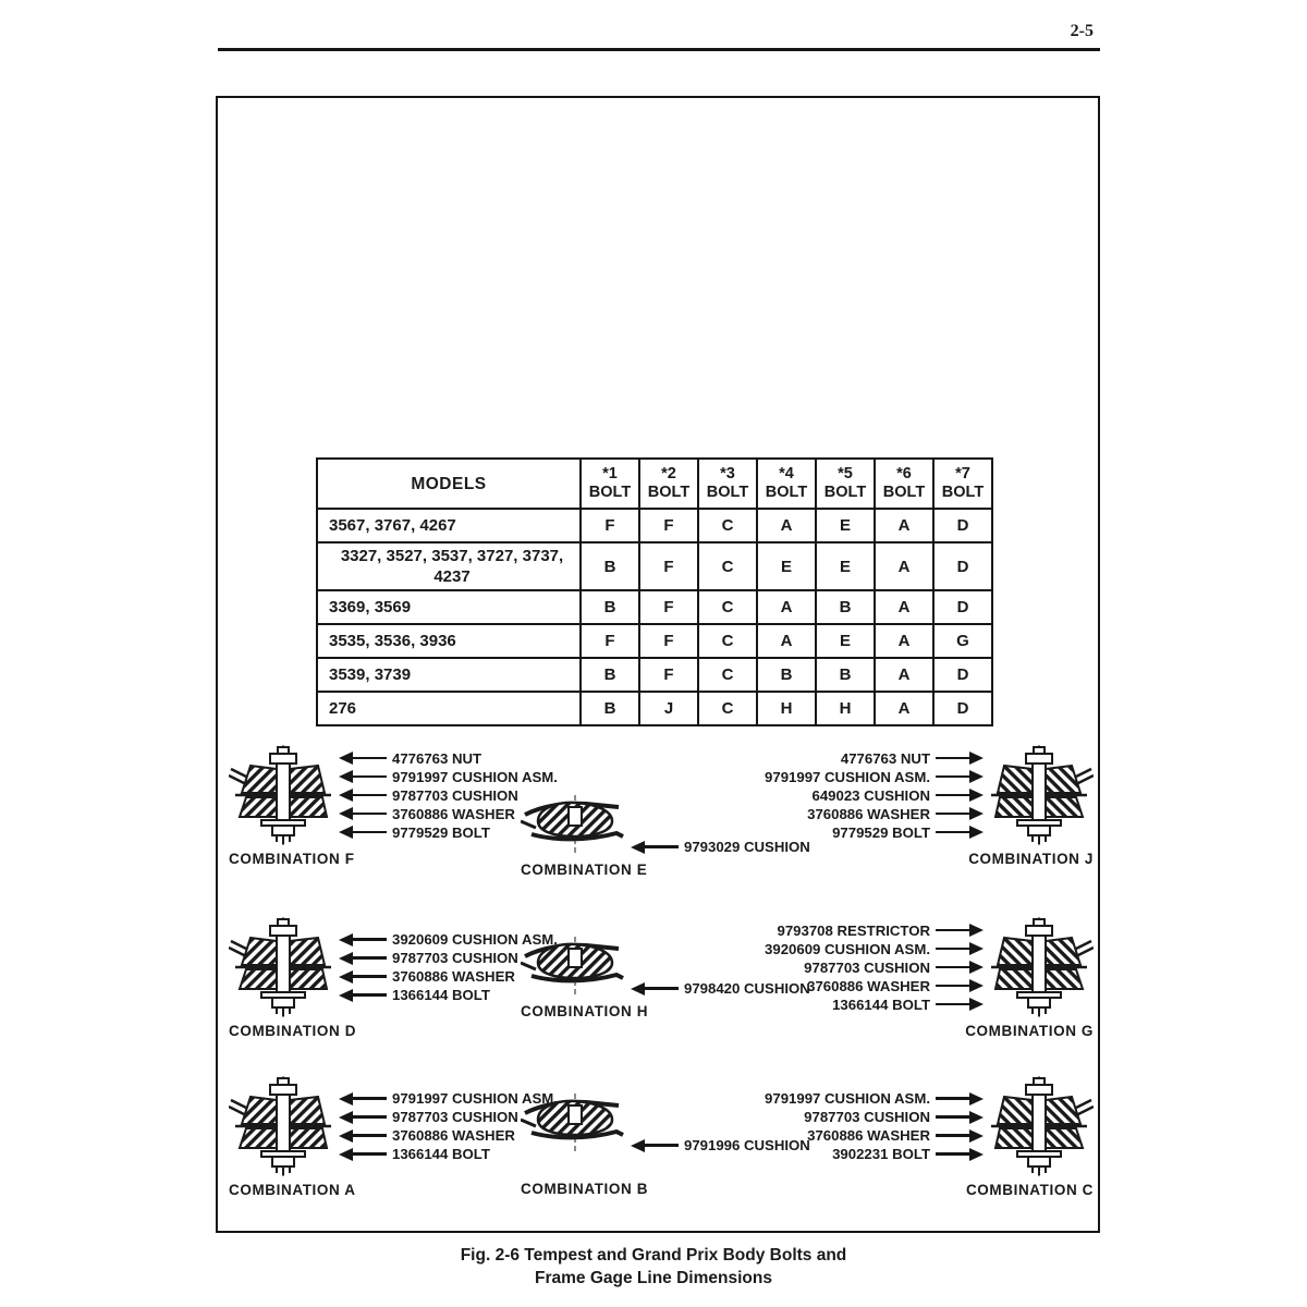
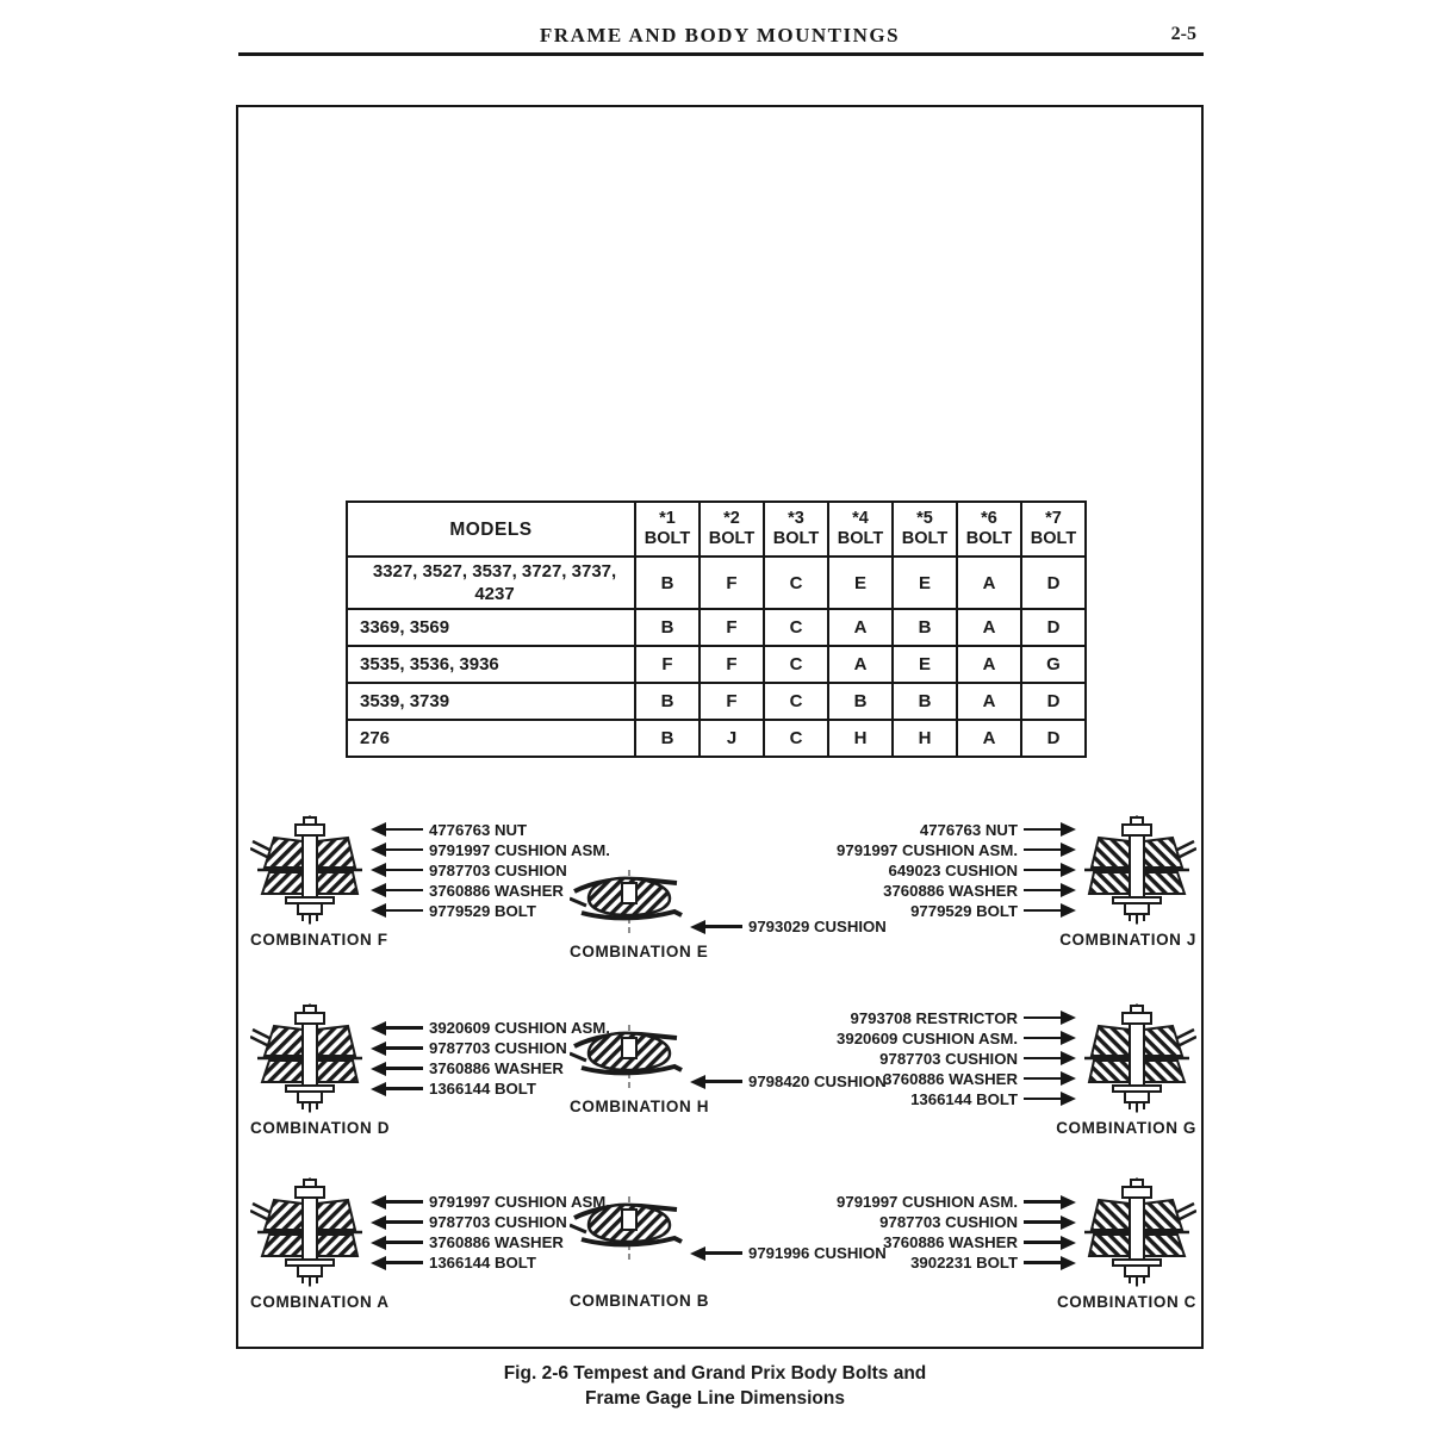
+ FRAME AND BODY MOUNTINGS
  2-5
  MODELS	*1BOLT	*2BOLT	*3BOLT	*4BOLT	*5BOLT	*6BOLT	*7BOLT
- 3567, 3767, 4267	F	F	C	A	E	A	D
  3327, 3527, 3537, 3727, 3737, 4237	B	F	C	E	E	A	D
  3369, 3569	B	F	C	A	B	A	D
  3535, 3536, 3936	F	F	C	A	E	A	G
  3539, 3739	B	F	C	B	B	A	D
  276	B	J	C	H	H	A	D
  4776763 NUT
  9791997 CUSHION ASM.
  9787703 CUSHION
  3760886 WASHER
  9779529 BOLT
  COMBINATION F
  9793029 CUSHION
  COMBINATION E
  4776763 NUT
  9791997 CUSHION ASM.
  649023 CUSHION
  3760886 WASHER
  9779529 BOLT
  COMBINATION J
  3920609 CUSHION ASM.
  9787703 CUSHION
  3760886 WASHER
  1366144 BOLT
  COMBINATION D
  9798420 CUSHION
  COMBINATION H
  9793708 RESTRICTOR
  3920609 CUSHION ASM.
  9787703 CUSHION
  3760886 WASHER
  1366144 BOLT
  COMBINATION G
  9791997 CUSHION ASM.
  9787703 CUSHION
  3760886 WASHER
  1366144 BOLT
  COMBINATION A
  9791996 CUSHION
  COMBINATION B
  9791997 CUSHION ASM.
  9787703 CUSHION
  3760886 WASHER
  3902231 BOLT
  COMBINATION C
  Fig. 2-6 Tempest and Grand Prix Body Bolts and
  Frame Gage Line Dimensions
